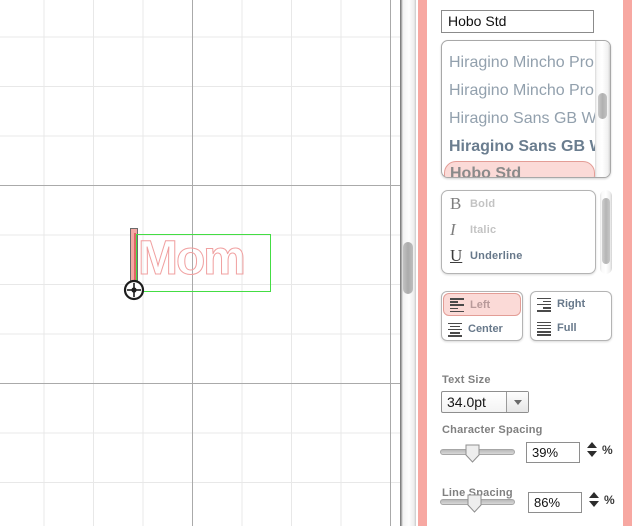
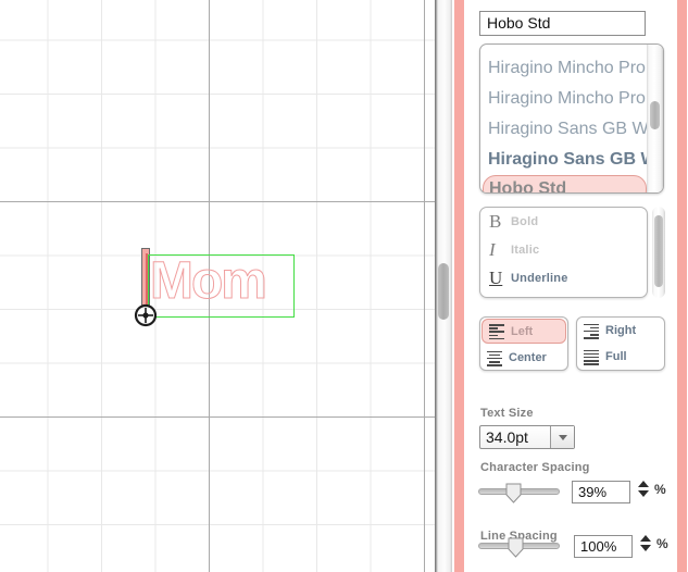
  Mom
  Hobo Std
  Hiragino Mincho Pro
  Hiragino Mincho Pro
  Hiragino Sans GB W
  Hiragino Sans GB
  Hobo Std
  B
  Bold
  I
  Italic
  U
  Underline
  Left
  Center
  Right
  Full
  Text Size
  34.0pt
  Character Spacing
  39%
  %
  Line Spacing
- 86%
+ 100%
  %
